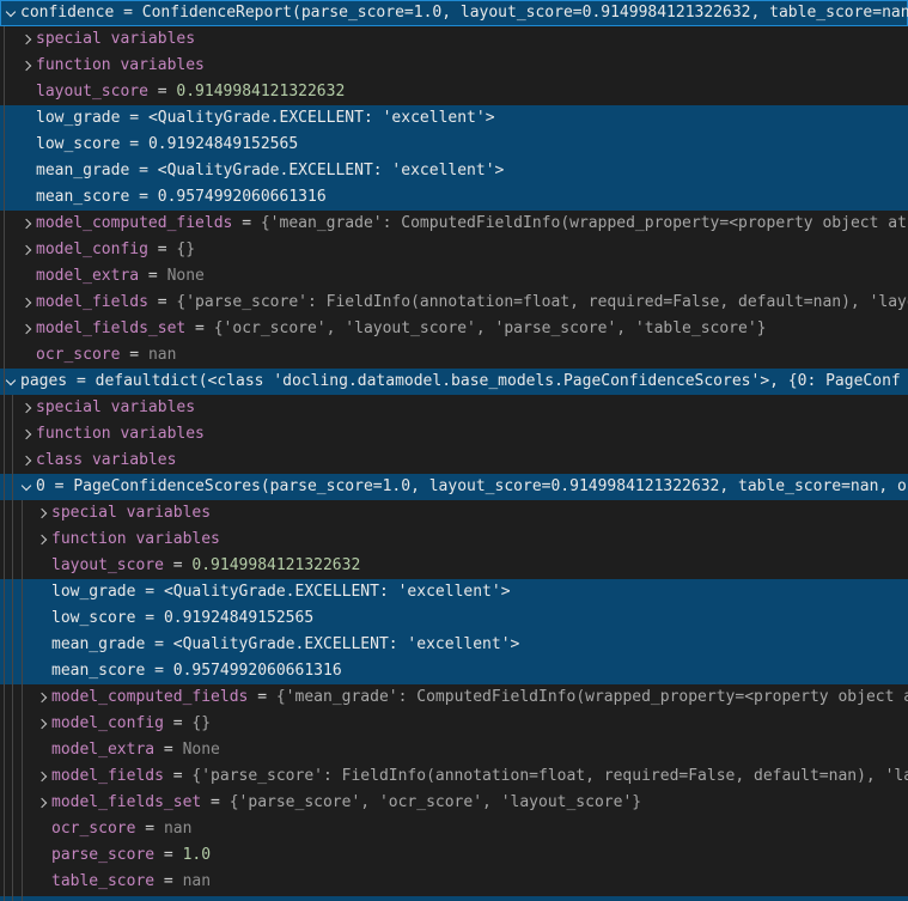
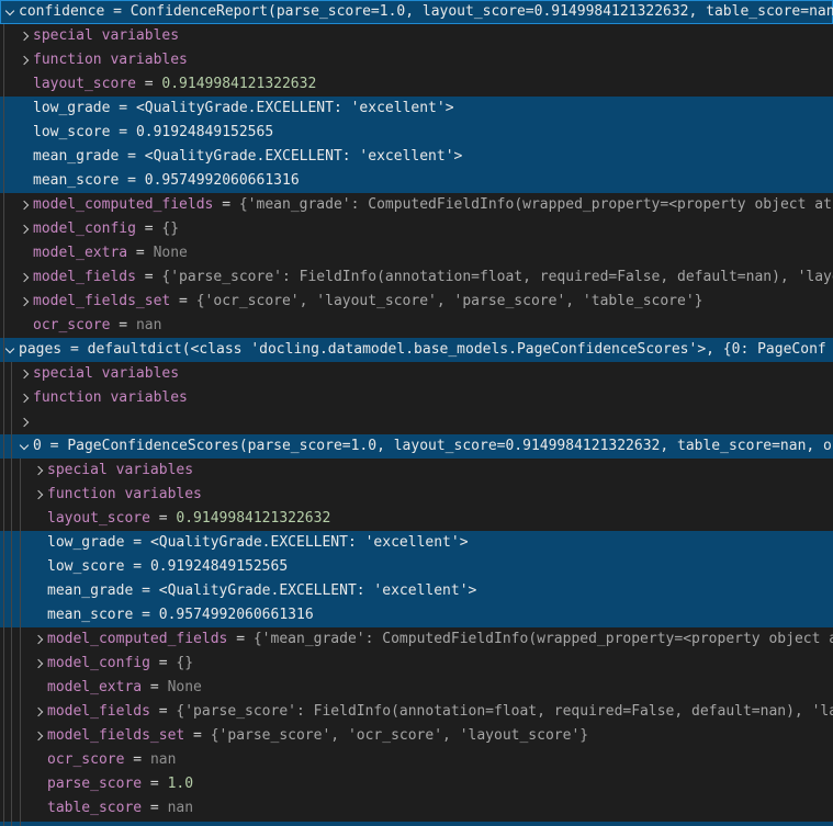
  confidence
  =
  ConfidenceReport(parse_score=1.0, layout_score=0.9149984121322632, table_score=nan
  special variables
  function variables
  layout_score
  =
  0.9149984121322632
  low_grade
  =
  <QualityGrade.EXCELLENT: 'excellent'>
  low_score
  =
  0.91924849152565
  mean_grade
  =
  <QualityGrade.EXCELLENT: 'excellent'>
  mean_score
  =
  0.9574992060661316
  model_computed_fields
  =
  {'mean_grade': ComputedFieldInfo(wrapped_property=<property object at
  model_config
  =
  {}
  model_extra
  =
  None
  model_fields
  =
  {'parse_score': FieldInfo(annotation=float, required=False, default=nan), 'lay
  model_fields_set
  =
  {'ocr_score', 'layout_score', 'parse_score', 'table_score'}
  ocr_score
  =
  nan
  pages
  =
  defaultdict(<class 'docling.datamodel.base_models.PageConfidenceScores'>, {0: PageConf
  special variables
  function variables
- class variables
  0
  =
  PageConfidenceScores(parse_score=1.0, layout_score=0.9149984121322632, table_score=nan, o
  special variables
  function variables
  layout_score
  =
  0.9149984121322632
  low_grade
  =
  <QualityGrade.EXCELLENT: 'excellent'>
  low_score
  =
  0.91924849152565
  mean_grade
  =
  <QualityGrade.EXCELLENT: 'excellent'>
  mean_score
  =
  0.9574992060661316
  model_computed_fields
  =
  {'mean_grade': ComputedFieldInfo(wrapped_property=<property object
  model_config
  =
  {}
  model_extra
  =
  None
  model_fields
  =
  {'parse_score': FieldInfo(annotation=float, required=False, default=nan), 'l
  model_fields_set
  =
  {'parse_score', 'ocr_score', 'layout_score'}
  ocr_score
  =
  nan
  parse_score
  =
  1.0
  table_score
  =
  nan
